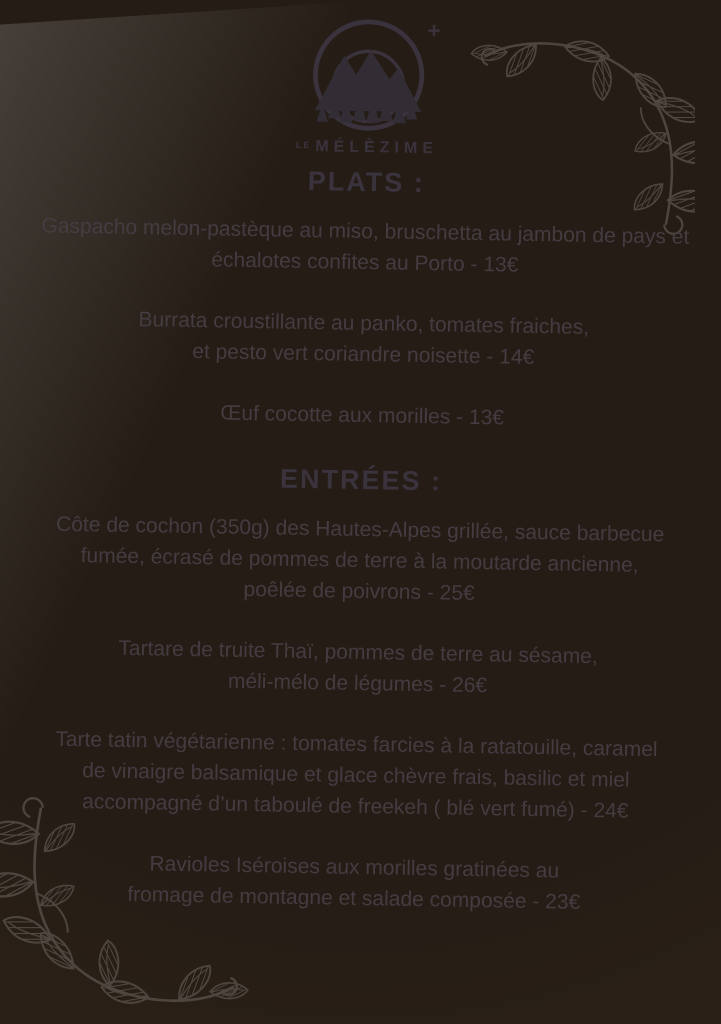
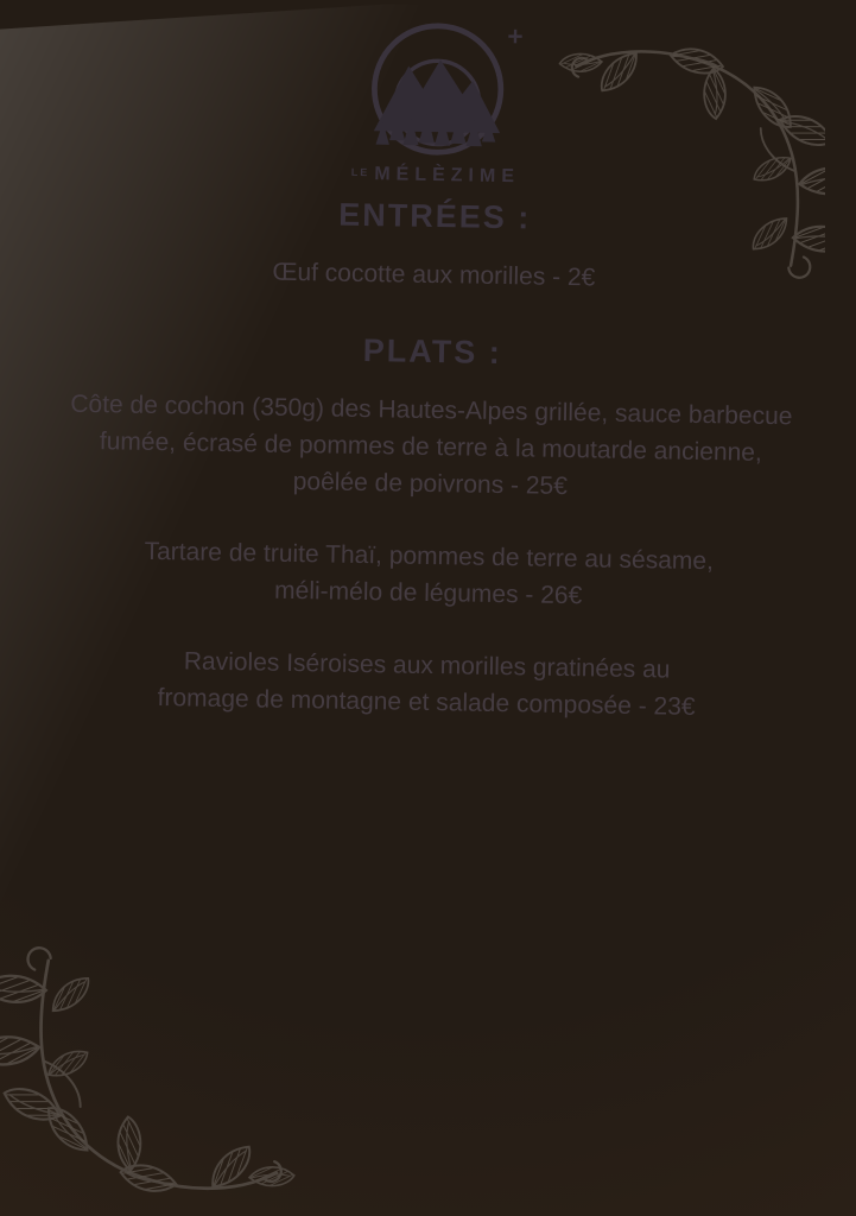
  LE MÉLÈZIME
- PLATS :
+ ENTRÉES :
- Gaspacho melon-pastèque au miso, bruschetta au jambon de pays et
- échalotes confites au Porto - 13€
- Burrata croustillante au panko, tomates fraiches,
- et pesto vert coriandre noisette - 14€
- Œuf cocotte aux morilles - 13€
+ Œuf cocotte aux morilles - 2€
- ENTRÉES :
+ PLATS :
  Côte de cochon (350g) des Hautes-Alpes grillée, sauce barbecue
  fumée, écrasé de pommes de terre à la moutarde ancienne,
  poêlée de poivrons - 25€
  Tartare de truite Thaï, pommes de terre au sésame,
  méli-mélo de légumes - 26€
- Tarte tatin végétarienne : tomates farcies à la ratatouille, caramel
- de vinaigre balsamique et glace chèvre frais, basilic et miel
- accompagné d’un taboulé de freekeh ( blé vert fumé) - 24€
  Ravioles Iséroises aux morilles gratinées au
  fromage de montagne et salade composée - 23€
